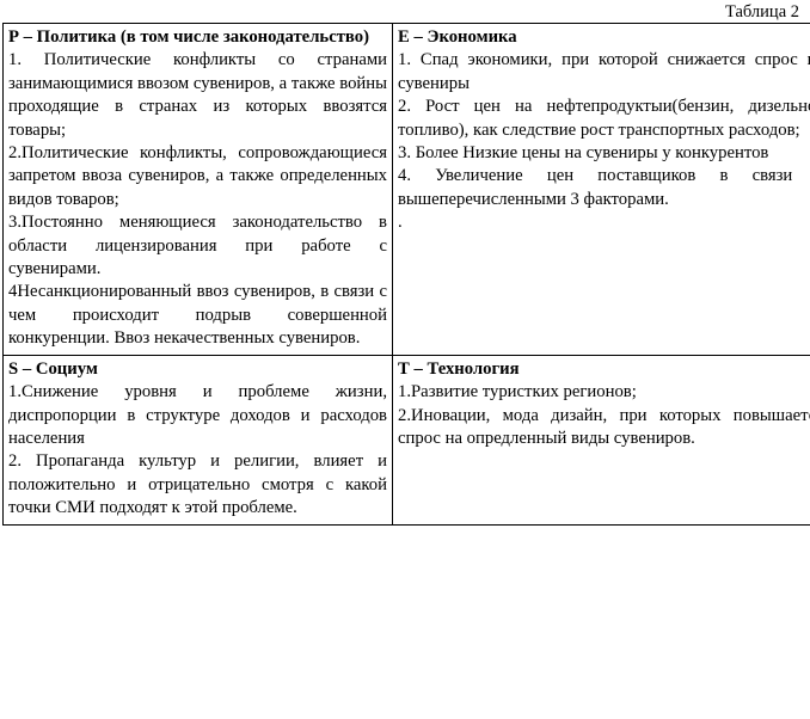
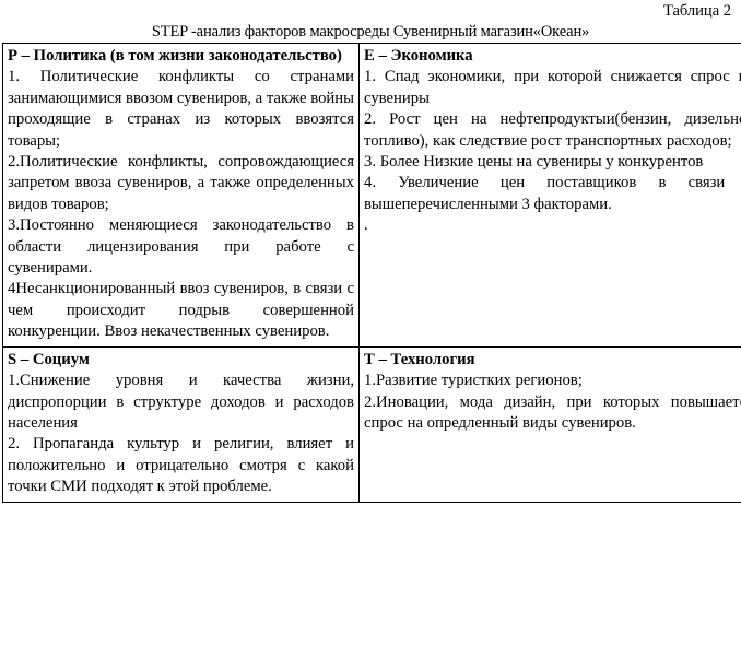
  Таблица 2
+ STEP -анализ факторов макросреды Сувенирный магазин«Океан»
- Р – Политика (в том числе законодательство) 1. Политические конфликты со странами занимающимися ввозом сувениров, а также войны проходящие в странах из которых ввозятся товары; 2.Политические конфликты, сопровождающиеся запретом ввоза сувениров, а также определенных видов товаров; 3.Постоянно меняющиеся законодательство в области лицензирования при работе с сувенирами. 4Несанкционированный ввоз сувениров, в связи с чем происходит подрыв совершенной конкуренции. Ввоз некачественных сувениров.	Е – Экономика 1. Спад экономики, при которой снижается спрос сувениры 2. Рост цен на нефтепродуктыи(бензин, дизельн топливо), как следствие рост транспортных расходов; 3. Более Низкие цены на сувениры у конкурентов 4. Увеличение цен поставщиков в связи вышеперечисленными 3 факторами. .
+ Р – Политика (в том жизни законодательство) 1. Политические конфликты со странами занимающимися ввозом сувениров, а также войны проходящие в странах из которых ввозятся товары; 2.Политические конфликты, сопровождающиеся запретом ввоза сувениров, а также определенных видов товаров; 3.Постоянно меняющиеся законодательство в области лицензирования при работе с сувенирами. 4Несанкционированный ввоз сувениров, в связи с чем происходит подрыв совершенной конкуренции. Ввоз некачественных сувениров.	Е – Экономика 1. Спад экономики, при которой снижается спрос сувениры 2. Рост цен на нефтепродуктыи(бензин, дизельн топливо), как следствие рост транспортных расходов; 3. Более Низкие цены на сувениры у конкурентов 4. Увеличение цен поставщиков в связи вышеперечисленными 3 факторами. .
- S – Социум 1.Снижение уровня и проблеме жизни, диспропорции в структуре доходов и расходов населения 2. Пропаганда культур и религии, влияет и положительно и отрицательно смотря с какой точки СМИ подходят к этой проблеме.	Т – Технология 1.Развитие туристких регионов; 2.Иновации, мода дизайн, при которых повышает спрос на опредленный виды сувениров.
+ S – Социум 1.Снижение уровня и качества жизни, диспропорции в структуре доходов и расходов населения 2. Пропаганда культур и религии, влияет и положительно и отрицательно смотря с какой точки СМИ подходят к этой проблеме.	Т – Технология 1.Развитие туристких регионов; 2.Иновации, мода дизайн, при которых повышает спрос на опредленный виды сувениров.
